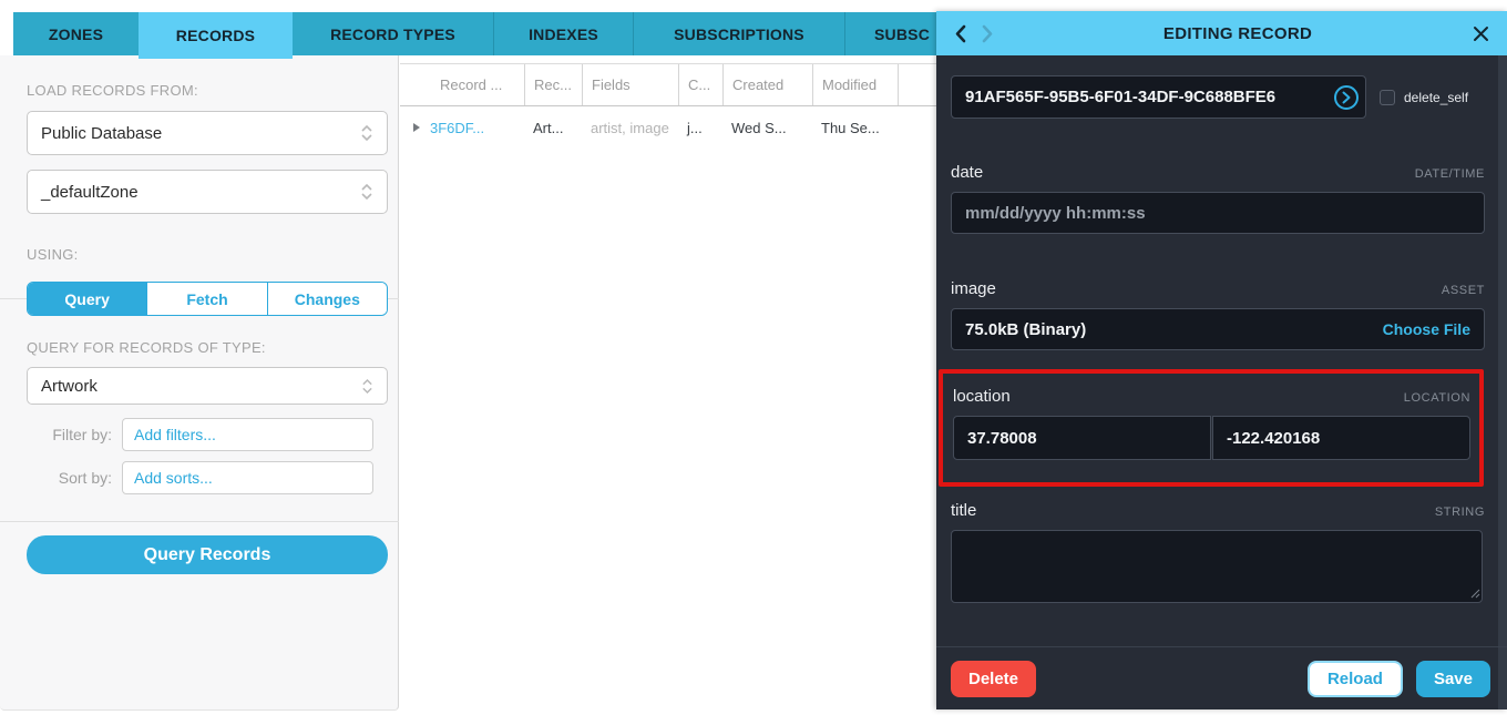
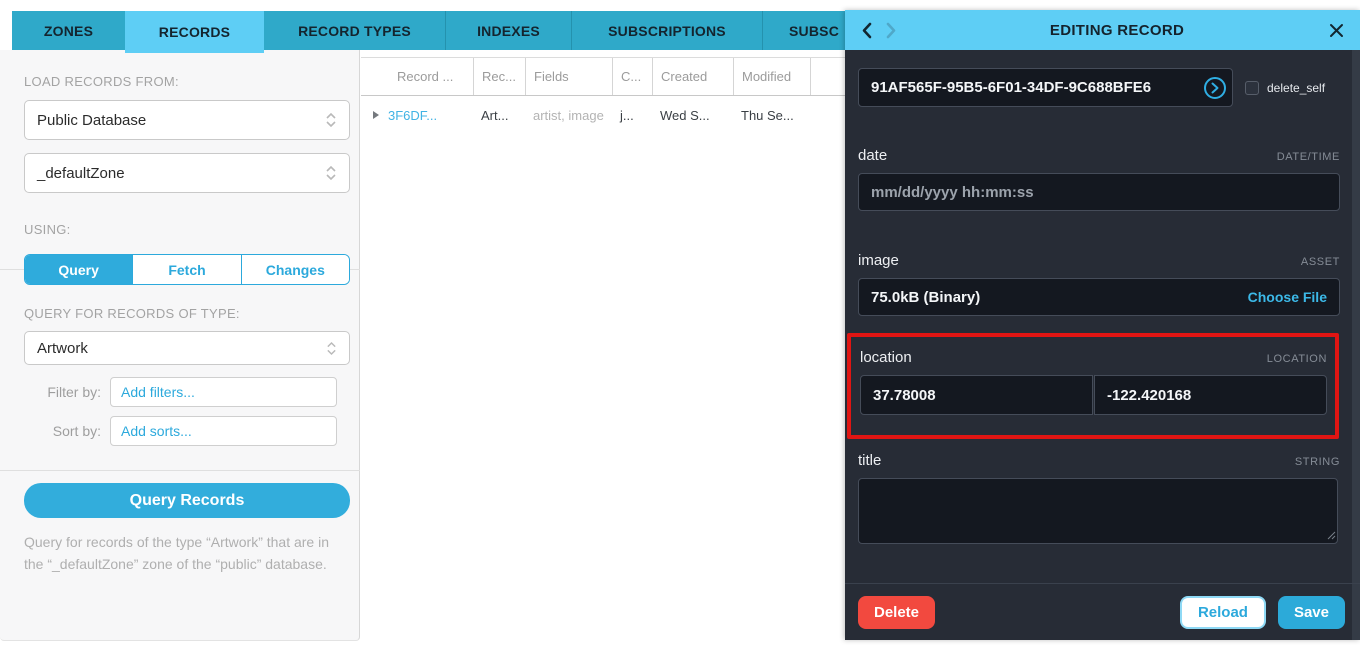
  ZONES
  RECORDS
  RECORD TYPES
  INDEXES
  SUBSCRIPTIONS
  SUBSC
  LOAD RECORDS FROM:
  Public Database
  _defaultZone
  USING:
  Query
  Fetch
  Changes
  QUERY FOR RECORDS OF TYPE:
  Artwork
  Filter by:
  Add filters...
  Sort by:
  Add sorts...
  Query Records
+ Query for records of the type “Artwork” that are in the “_defaultZone” zone of the “public” database.
  Record ...
  Rec...
  Fields
  C...
  Created
  Modified
  3F6DF...
  Art...
  artist, image
  j...
  Wed S...
  Thu Se...
  EDITING RECORD
  91AF565F-95B5-6F01-34DF-9C688BFE6
  delete_self
  date
  DATE/TIME
  mm/dd/yyyy hh:mm:ss
  image
  ASSET
  75.0kB (Binary)
  Choose File
  location
  LOCATION
  37.78008
  -122.420168
  title
  STRING
  Delete
  Reload
  Save
